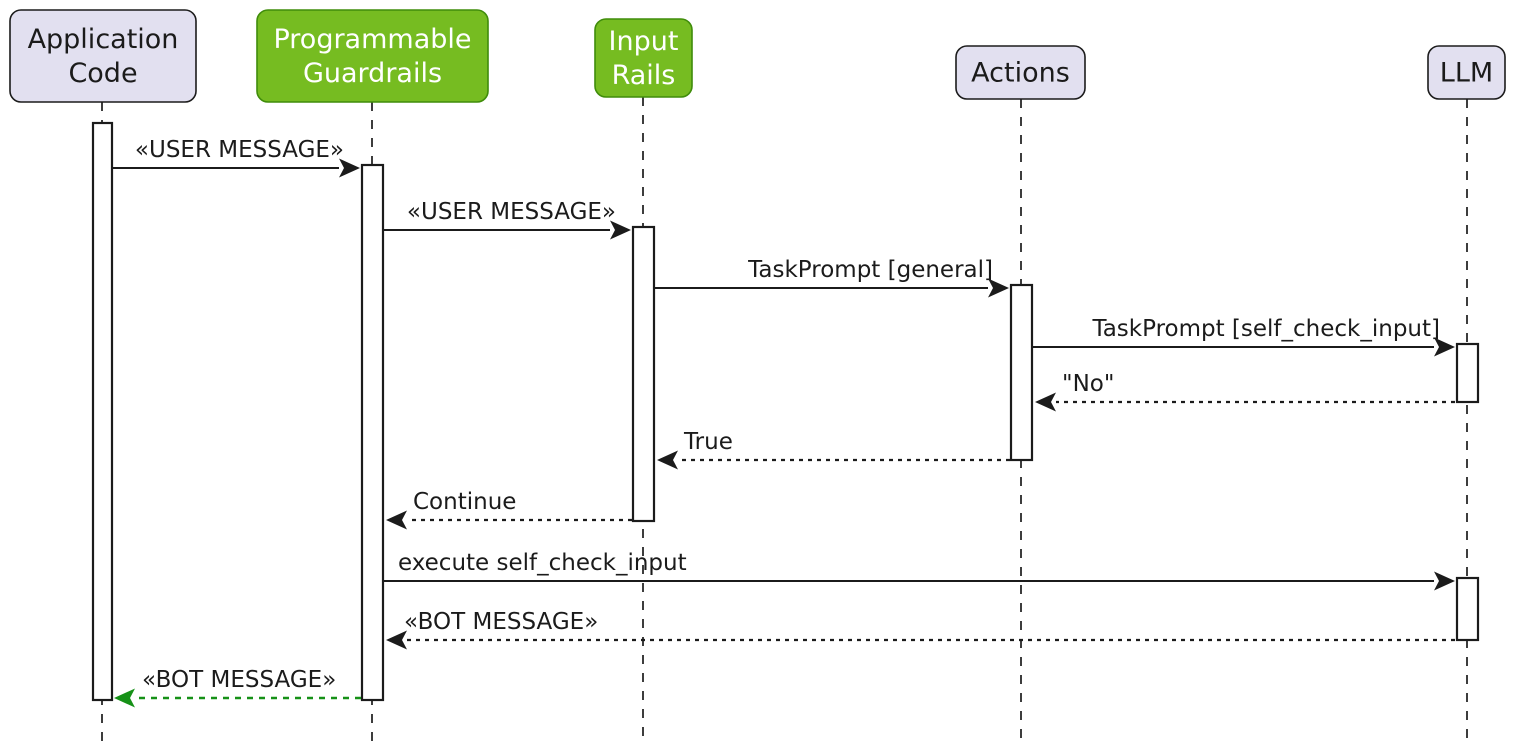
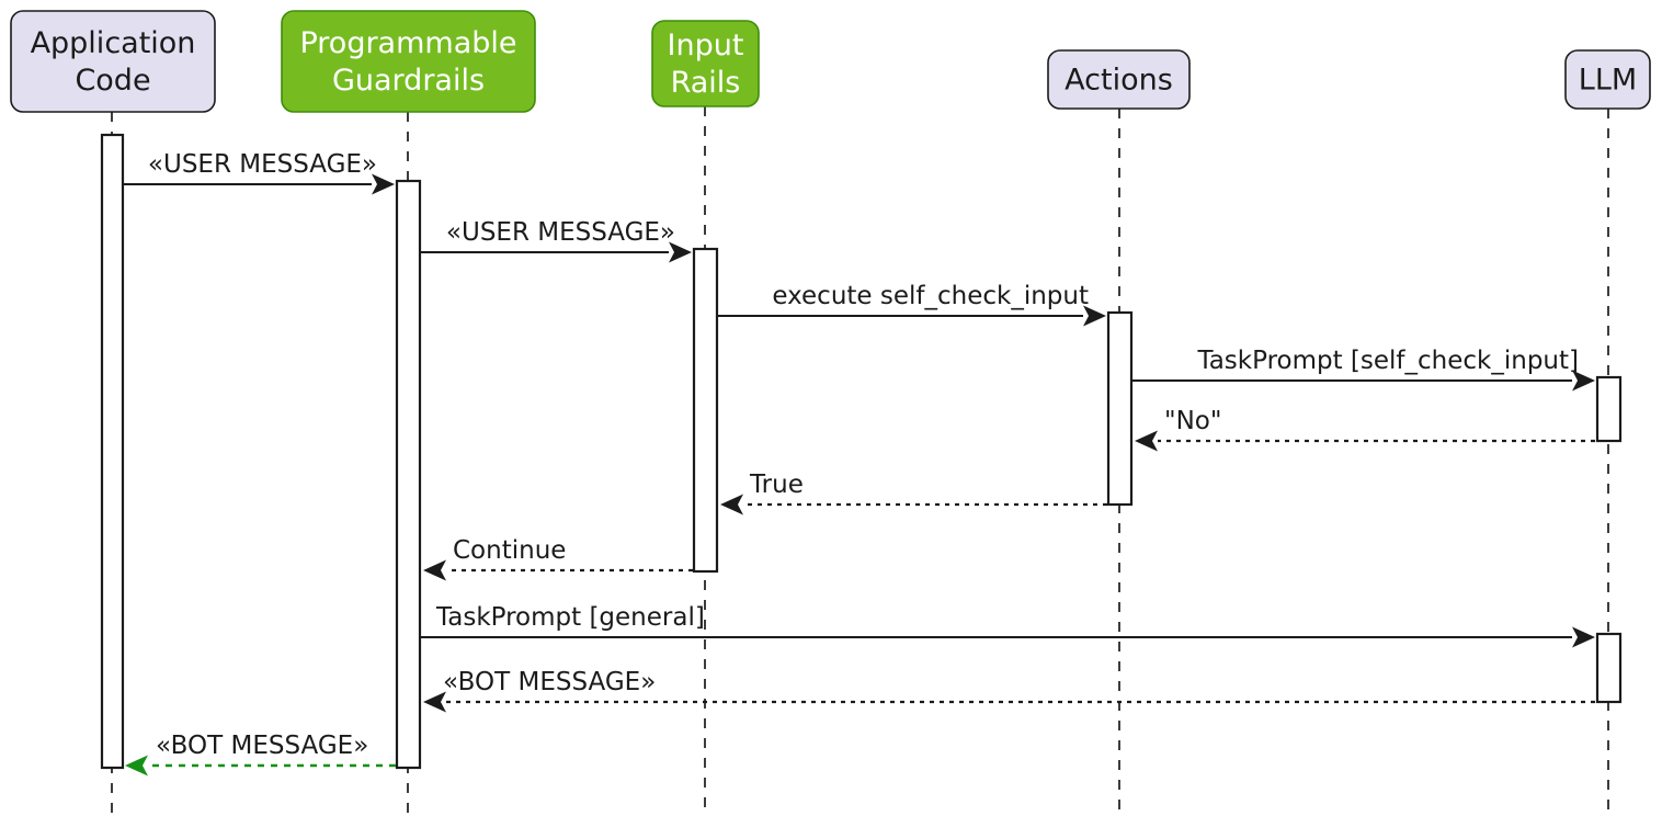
  «USER MESSAGE»
  «USER MESSAGE»
- TaskPrompt [general]
+ execute self_check_input
  TaskPrompt [self_check_input]
  "No"
  True
  Continue
- execute self_check_input
+ TaskPrompt [general]
  «BOT MESSAGE»
  «BOT MESSAGE»
  Application
  Code
  Programmable
  Guardrails
  Input
  Rails
  Actions
  LLM
